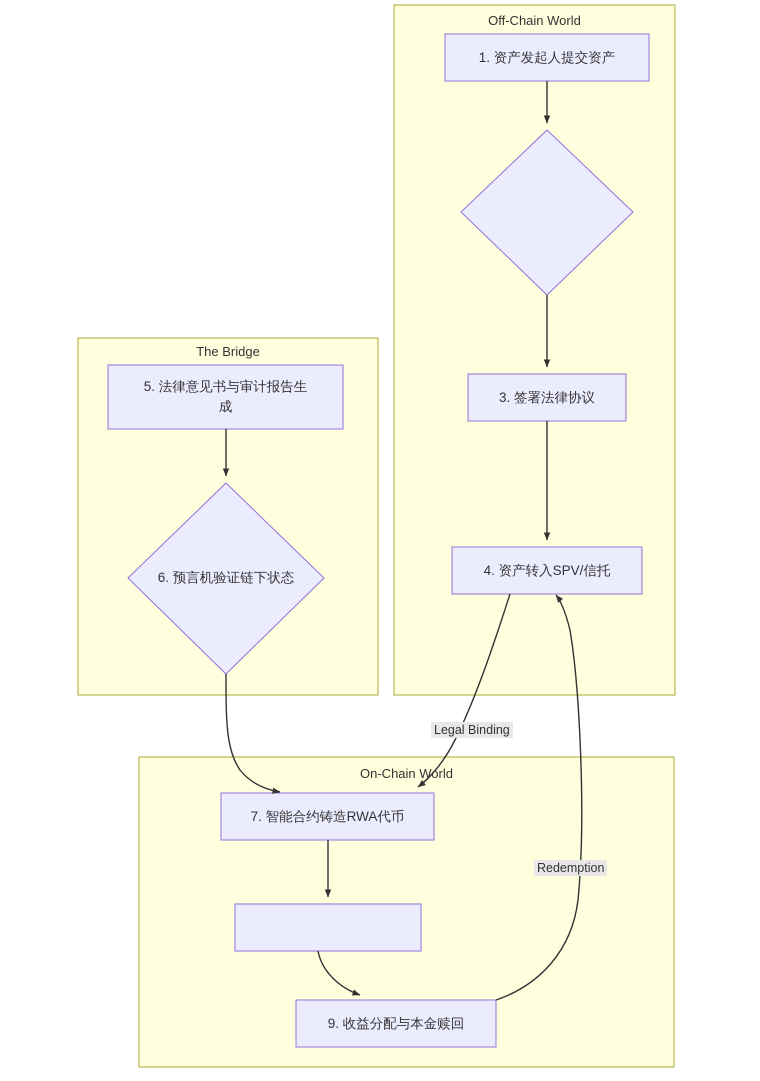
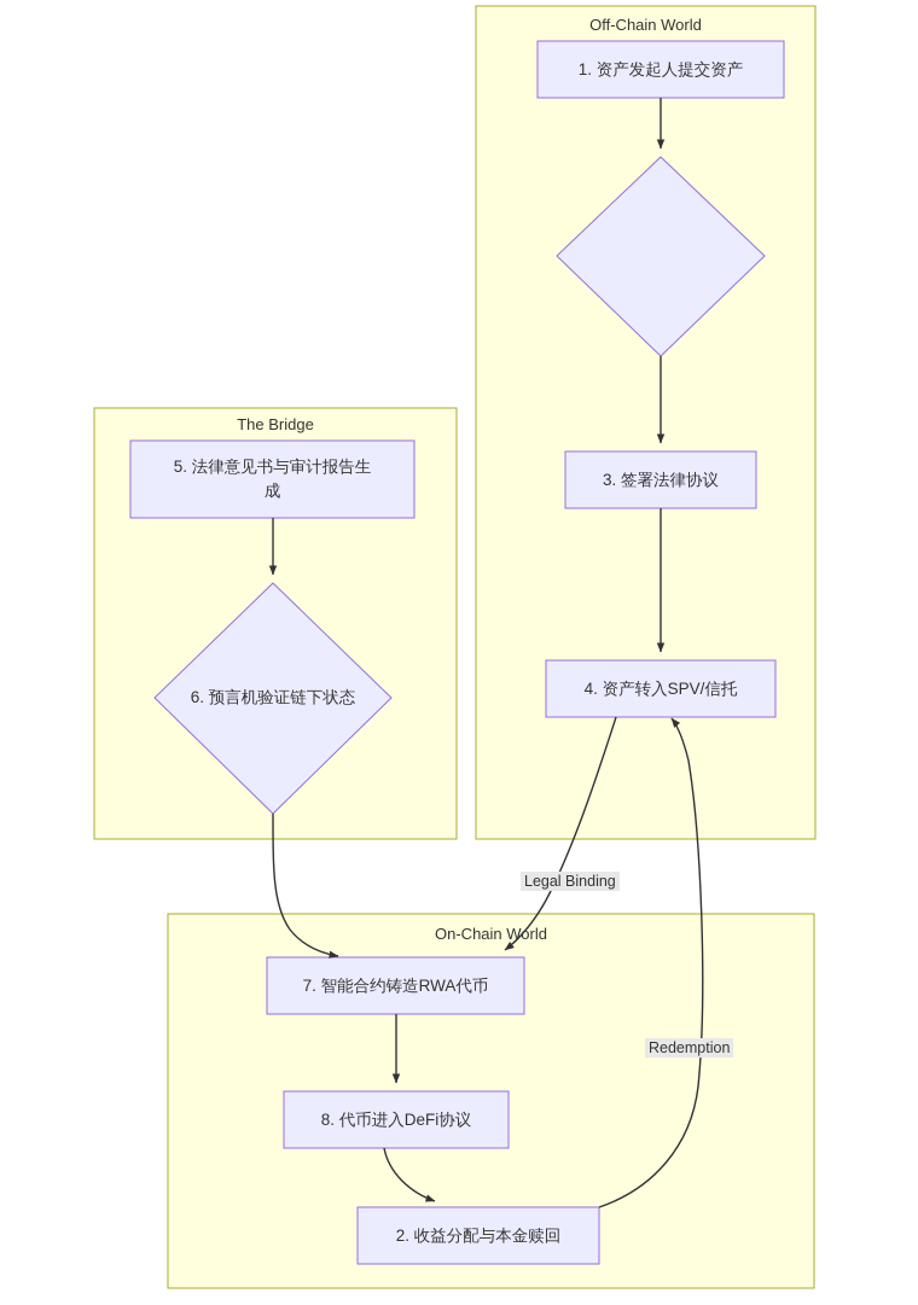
  Off-Chain World
  The Bridge
  On-Chain World
  1. 资产发起人提交资产
  3. 签署法律协议
  4. 资产转入SPV/信托
  5. 法律意见书与审计报告生
  成
  6. 预言机验证链下状态
  7. 智能合约铸造RWA代币
+ 8. 代币进入DeFi协议
- 9. 收益分配与本金赎回
+ 2. 收益分配与本金赎回
  Legal Binding
  Redemption
